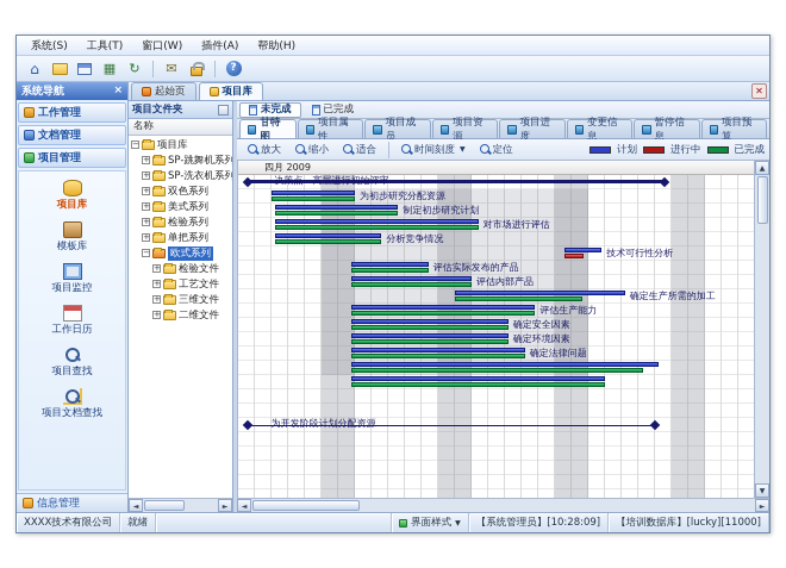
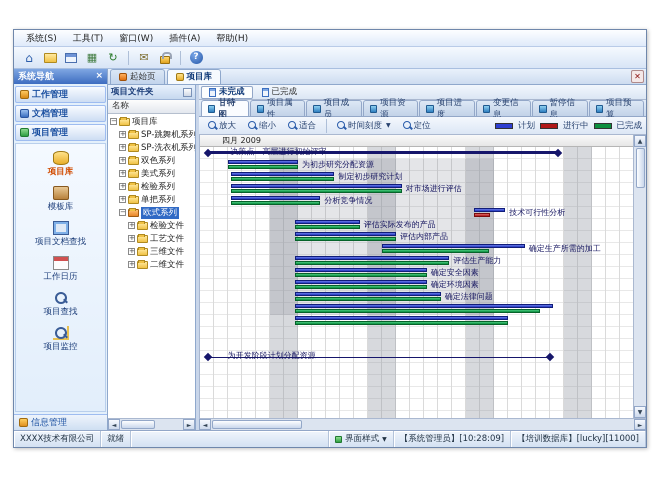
  系统(S)
  工具(T)
  窗口(W)
  插件(A)
  帮助(H)
  ⌂
  ▦
  ↻
  ✉
  ?
  系统导航
  ×
  工作管理
  文档管理
  项目管理
  项目库
  模板库
- 项目监控
+ 项目文档查找
  工作日历
  项目查找
- 项目文档查找
+ 项目监控
  信息管理
  起始页
  项目库
  ✕
  项目文件夹
  名称
  −
  项目库
  +
  SP-跳舞机系列
  +
  SP-洗衣机系列
  +
  双色系列
  +
  美式系列
  +
  检验系列
  +
  单把系列
  −
  欧式系列
  +
  检验文件
  +
  工艺文件
  +
  三维文件
  +
  二维文件
  未完成
  已完成
  甘特图
  项目属性
  项目成员
  项目资源
  项目进度
  变更信息
  暂停信息
  项目预算
  放大
  缩小
  适合
  时间刻度
  定位
  计划
  进行中
  已完成
  四月 2009
  决策点 - 高层进行初始评审
  为初步研究分配资源
  制定初步研究计划
  对市场进行评估
  分析竞争情况
  技术可行性分析
  评估实际发布的产品
  评估内部产品
  确定生产所需的加工
  评估生产能力
  确定安全因素
  确定环境因素
  确定法律问题
  为开发阶段计划分配资源
  XXXX技术有限公司
  就绪
  界面样式
  【系统管理员】[10:28:09]
  【培训数据库】[lucky][11000]
